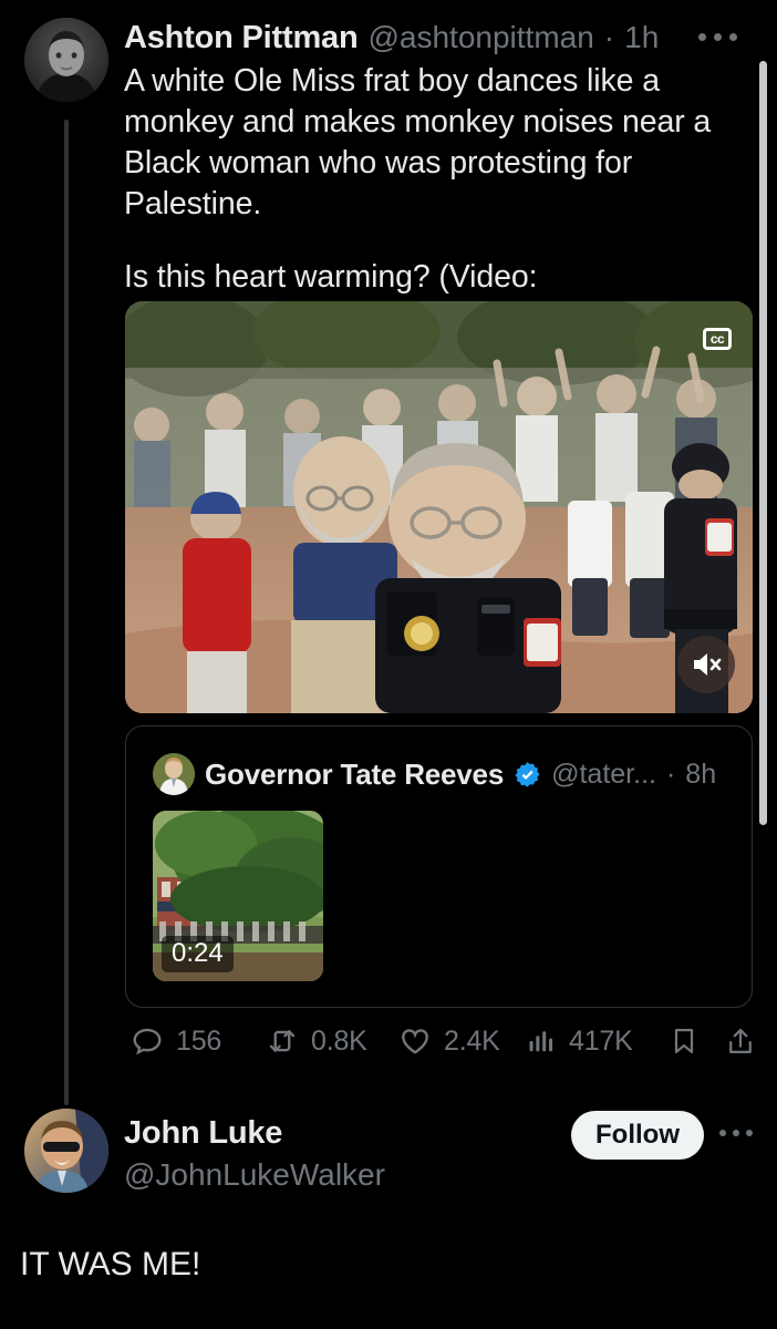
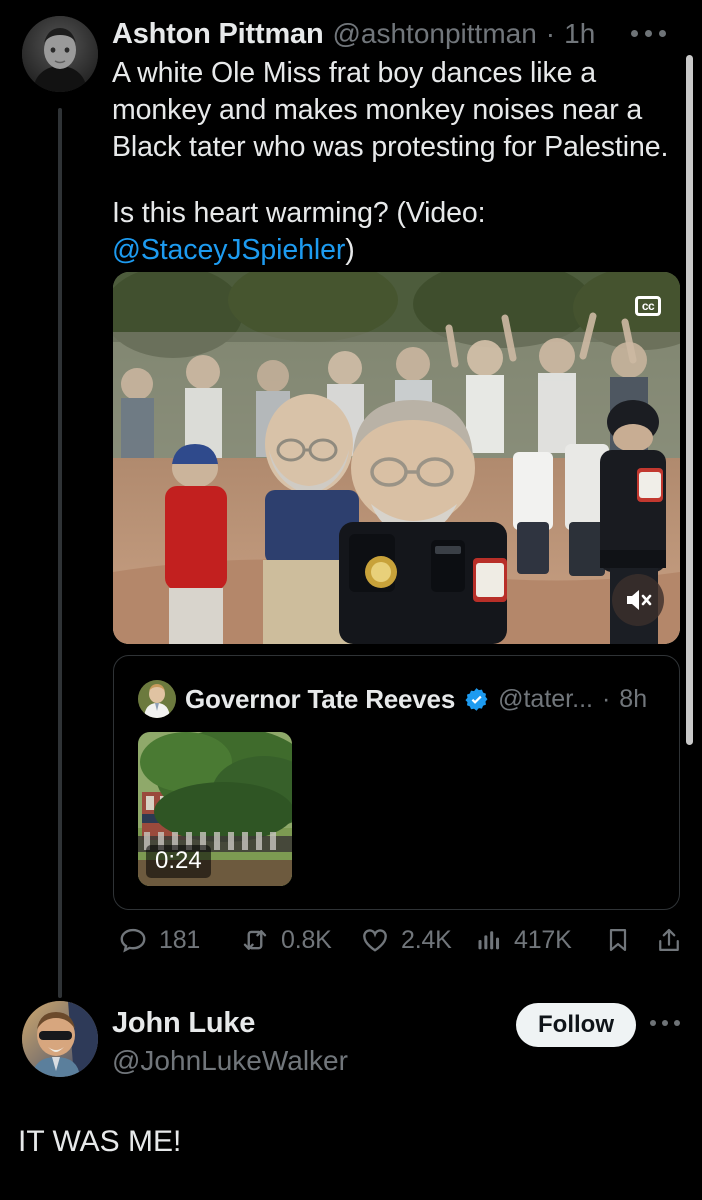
  Ashton Pittman
  @ashtonpittman
  ·
  1h
- A white Ole Miss frat boy dances like a monkey and makes monkey noises near a Black woman who was protesting for Palestine. Is this heart warming? (Video:
+ A white Ole Miss frat boy dances like a monkey and makes monkey noises near a Black tater who was protesting for Palestine. Is this heart warming? (Video: @StaceyJSpiehler)
  cc
  Governor Tate Reeves
  @tater...
  ·
  8h
  0:24
- 156
+ 181
  0.8K
  2.4K
  417K
  John Luke
  @JohnLukeWalker
  Follow
  IT WAS ME!
